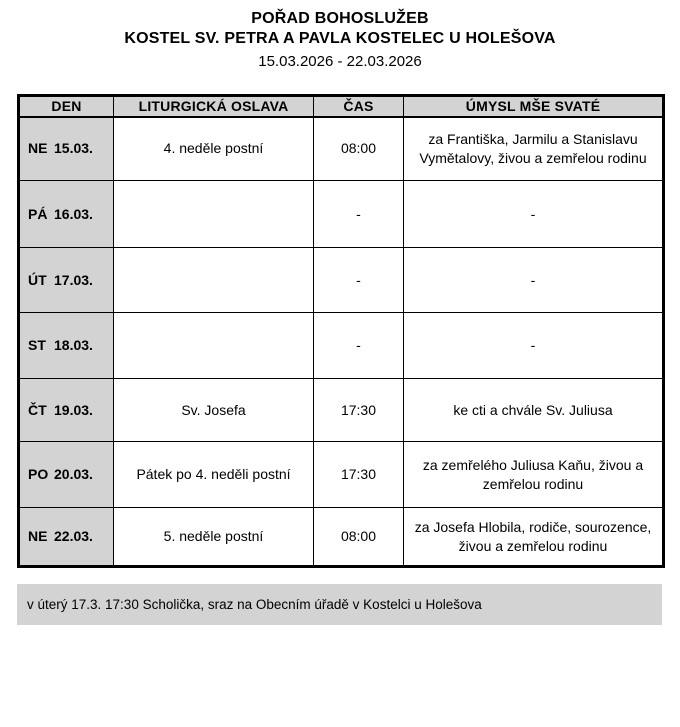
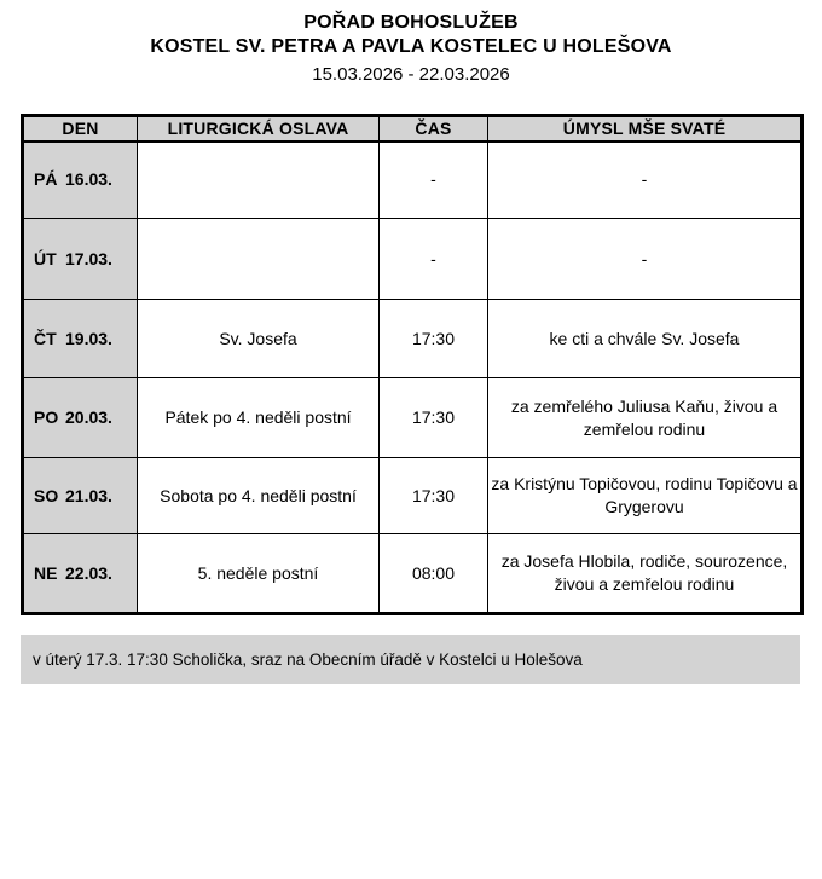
  POŘAD BOHOSLUŽEB
  KOSTEL SV. PETRA A PAVLA KOSTELEC U HOLEŠOVA
  15.03.2026 - 22.03.2026
  DEN	LITURGICKÁ OSLAVA	ČAS	ÚMYSL MŠE SVATÉ
- NE 15.03.	4. neděle postní	08:00	za Františka, Jarmilu a Stanislavu Vymětalovy, živou a zemřelou rodinu
  PÁ 16.03.		-	-
  ÚT 17.03.		-	-
- ST 18.03.		-	-
- ČT 19.03.	Sv. Josefa	17:30	ke cti a chvále Sv. Juliusa
+ ČT 19.03.	Sv. Josefa	17:30	ke cti a chvále Sv. Josefa
  PO 20.03.	Pátek po 4. neděli postní	17:30	za zemřelého Juliusa Kaňu, živou a zemřelou rodinu
+ SO 21.03.	Sobota po 4. neděli postní	17:30	za Kristýnu Topičovou, rodinu Topičovu a Grygerovu
  NE 22.03.	5. neděle postní	08:00	za Josefa Hlobila, rodiče, sourozence, živou a zemřelou rodinu
  v úterý 17.3. 17:30 Scholička, sraz na Obecním úřadě v Kostelci u Holešova
